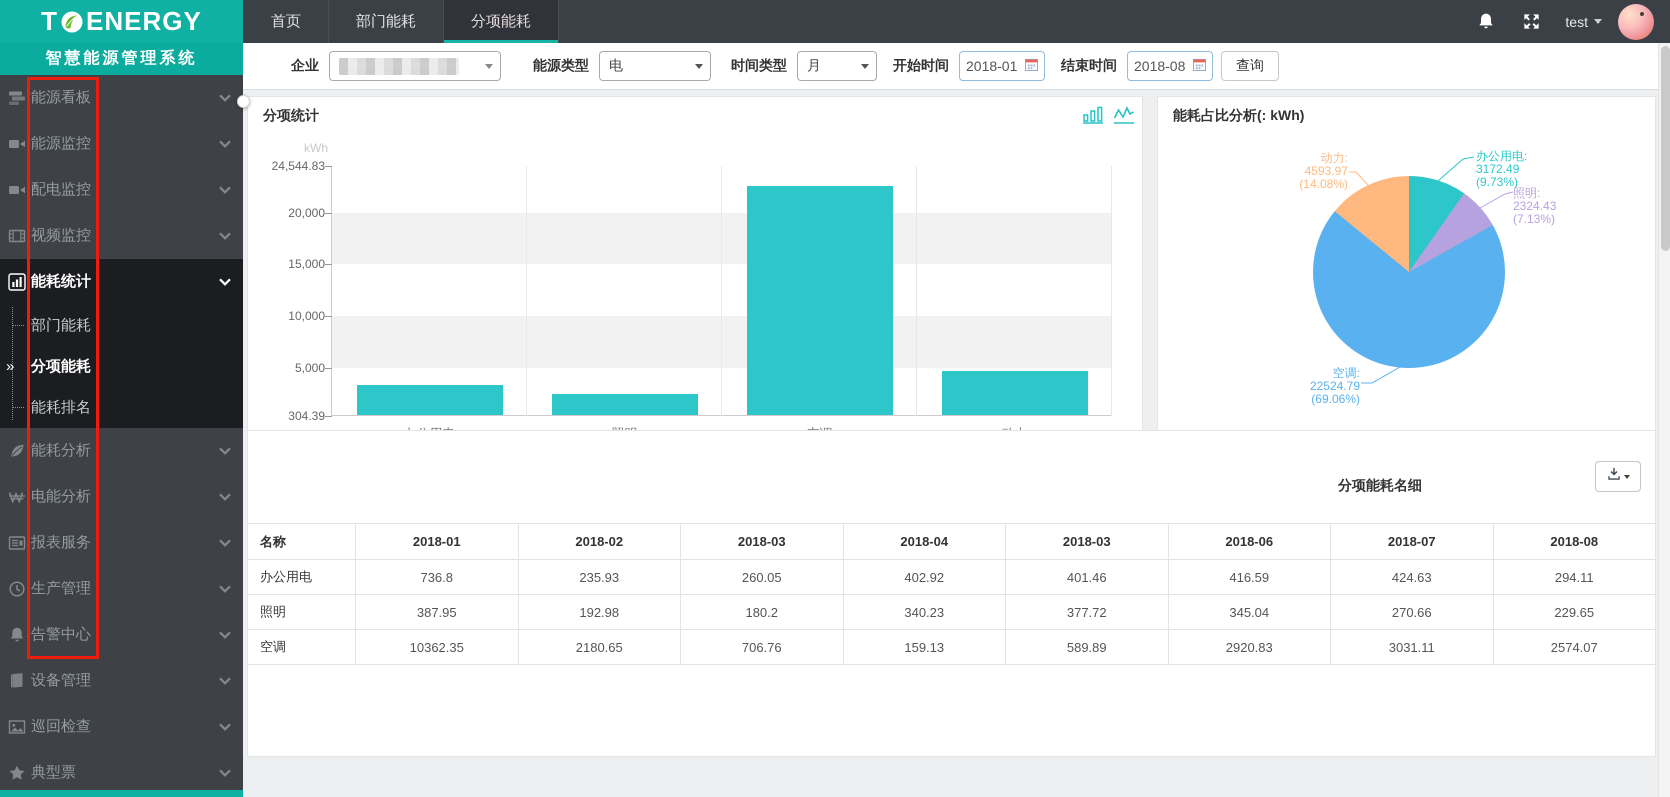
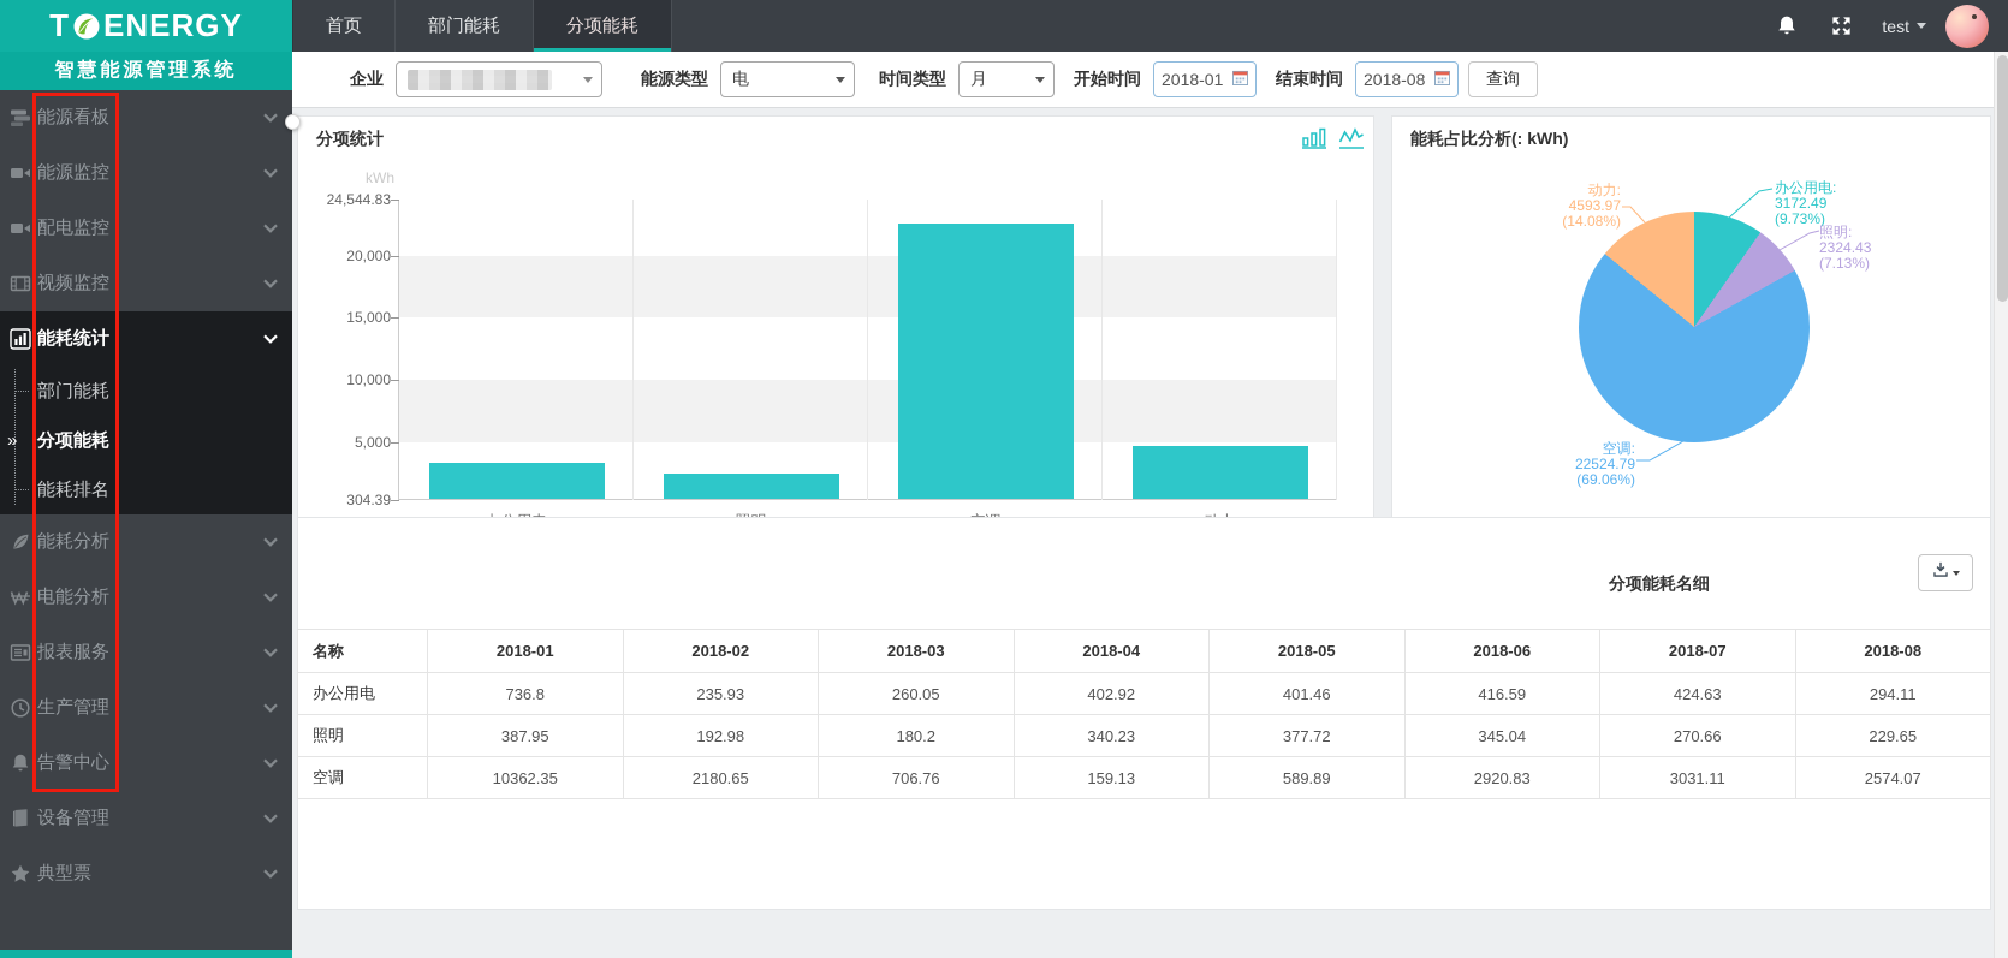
  T
  ENERGY
  首页
  部门能耗
  分项能耗
  test
  智慧能源管理系统
  能源看板
  能源监控
  配电监控
  视频监控
  能耗统计
  部门能耗
  »
  分项能耗
  能耗排名
  能耗分析
  电能分析
  报表服务
  生产管理
  告警中心
  设备管理
- 巡回检查
  典型票
  企业
  能源类型
  电
  时间类型
  月
  开始时间
  2018-01
  结束时间
  2018-08
  查询
  分项统计
  kWh
  304.39
  5,000
  10,000
  15,000
  20,000
  24,544.83
  能耗占比分析(: kWh)
  办公用电:
  3172.49
  (9.73%)
  照明:
  2324.43
  (7.13%)
  空调:
  22524.79
  (69.06%)
  动力:
  4593.97
  (14.08%)
  分项能耗名细
- 名称	2018-01	2018-02	2018-03	2018-04	2018-03	2018-06	2018-07	2018-08
+ 名称	2018-01	2018-02	2018-03	2018-04	2018-05	2018-06	2018-07	2018-08
  办公用电	736.8	235.93	260.05	402.92	401.46	416.59	424.63	294.11
  照明	387.95	192.98	180.2	340.23	377.72	345.04	270.66	229.65
  空调	10362.35	2180.65	706.76	159.13	589.89	2920.83	3031.11	2574.07
